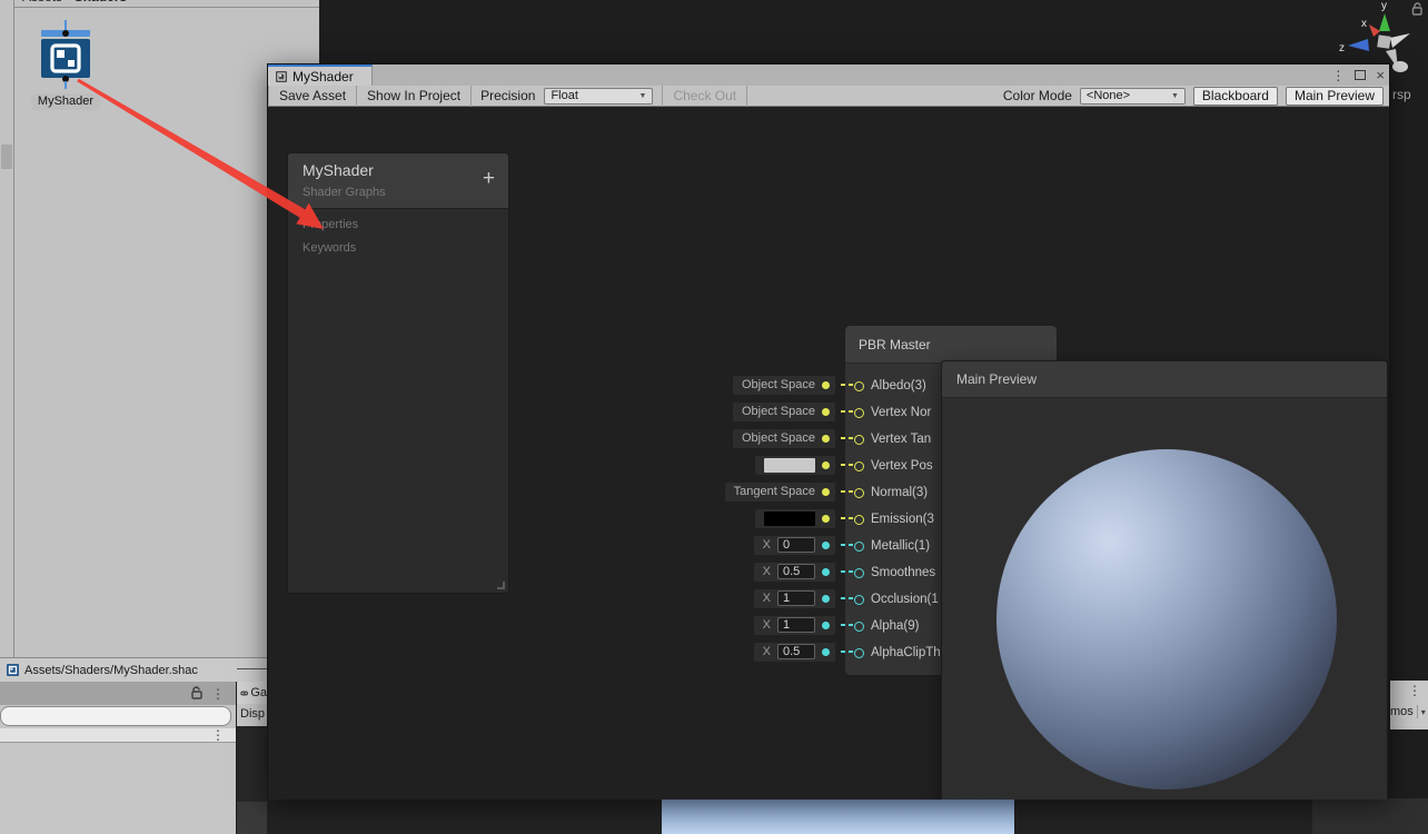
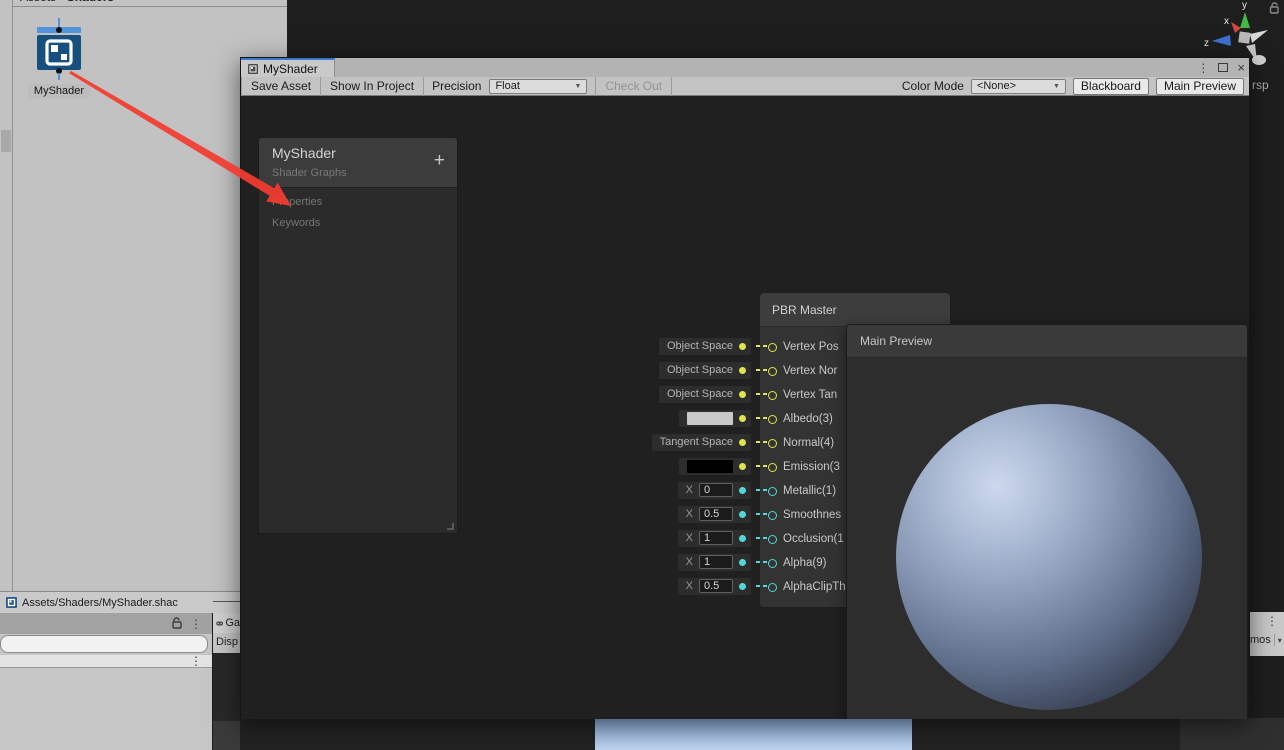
  MyShader
  Assets/Shaders/MyShader.shac
  ⋮
  ⋮
  Ga
  Disp
  rsp
  y
  x
  z
  ⋮
  mos
  ▾
  MyShader
  ⋮
  ×
  Save Asset
  Show In Project
  Precision
  Float
  Check Out
  Color Mode
  <None>
  Blackboard
  Main Preview
  MyShader
  Shader Graphs
  +
  perties
  Keywords
  PBR Master
- Albedo(3)
+ Vertex Pos
  Vertex Nor
  Vertex Tan
- Vertex Pos
+ Albedo(3)
- Normal(3)
+ Normal(4)
  Emission(3
  Metallic(1)
  Smoothnes
  Occlusion(1
  Alpha(9)
  AlphaClipTh
  Object Space
  Object Space
  Object Space
  Tangent Space
  X
  0
  X
  0.5
  X
  1
  X
  1
  X
  0.5
  Main Preview
